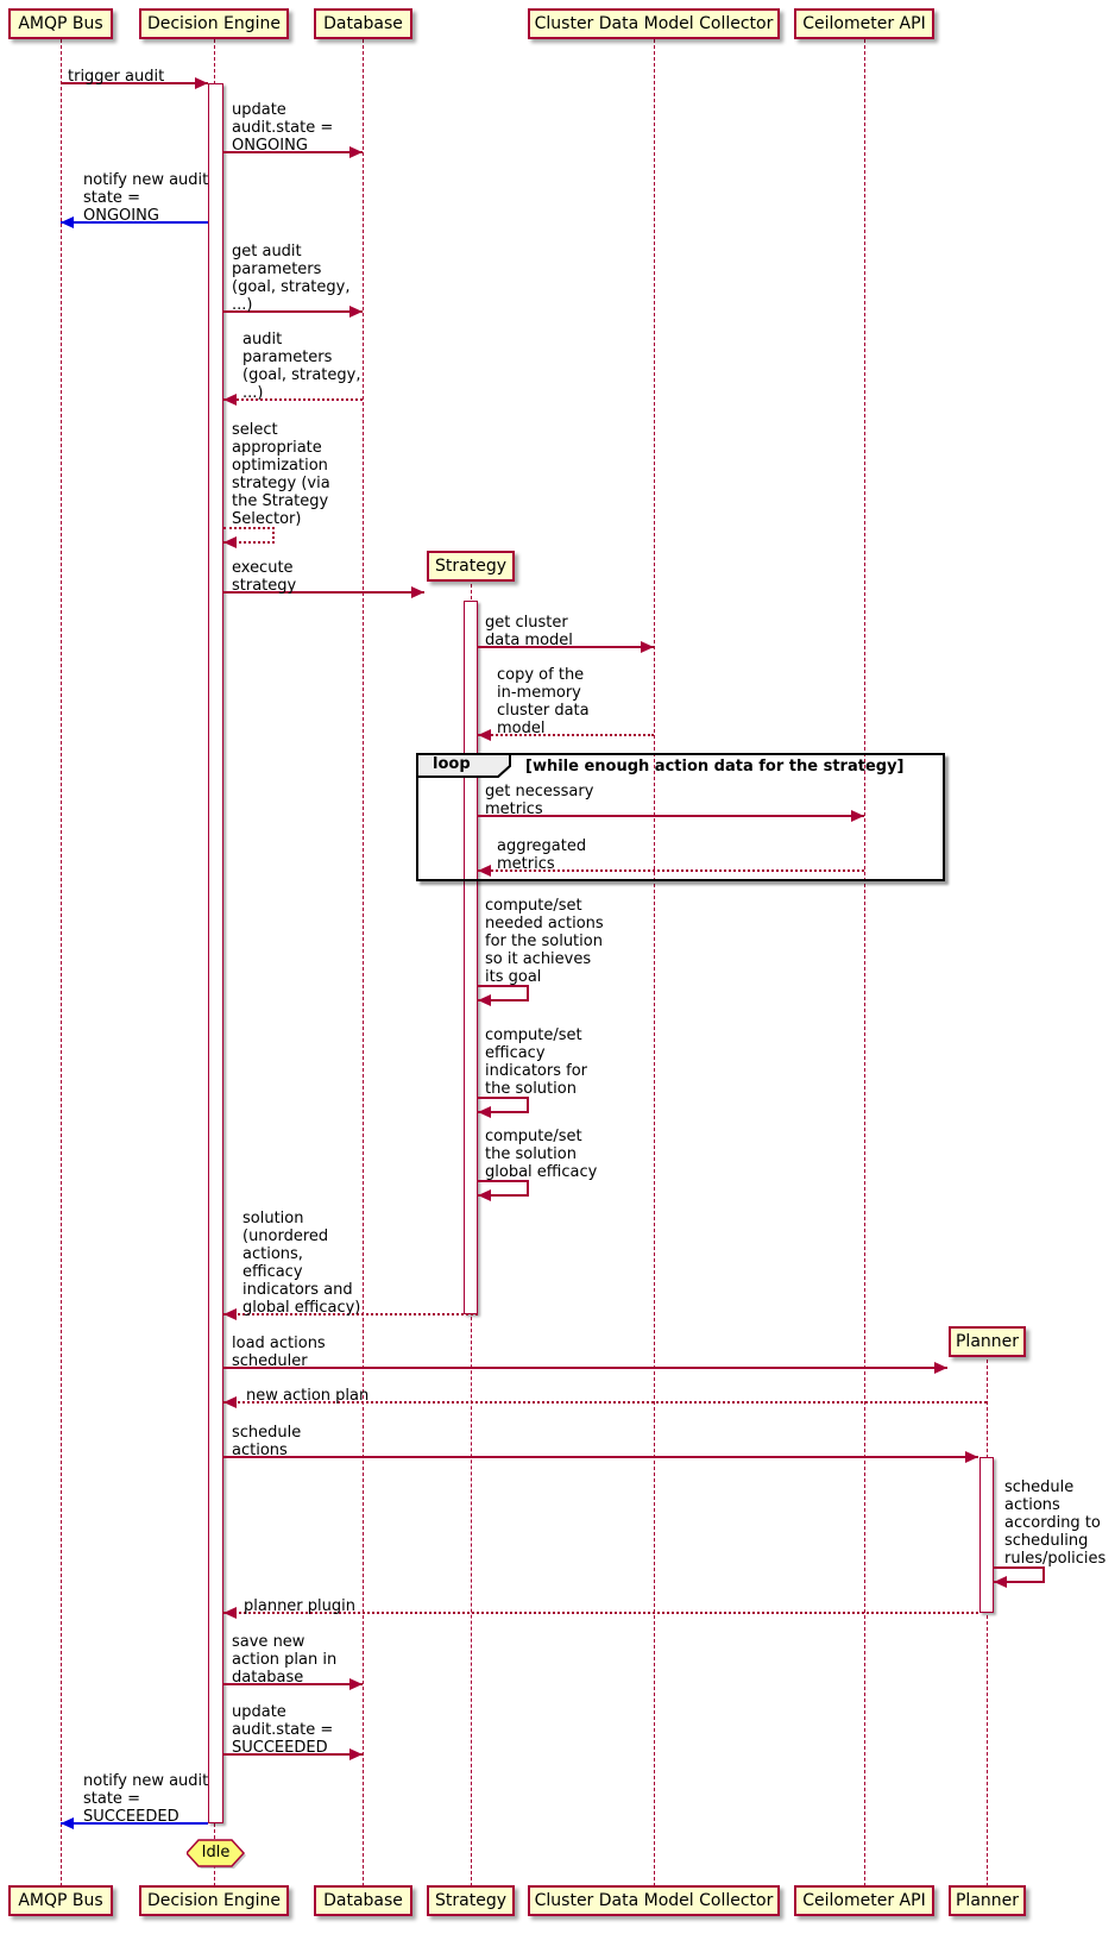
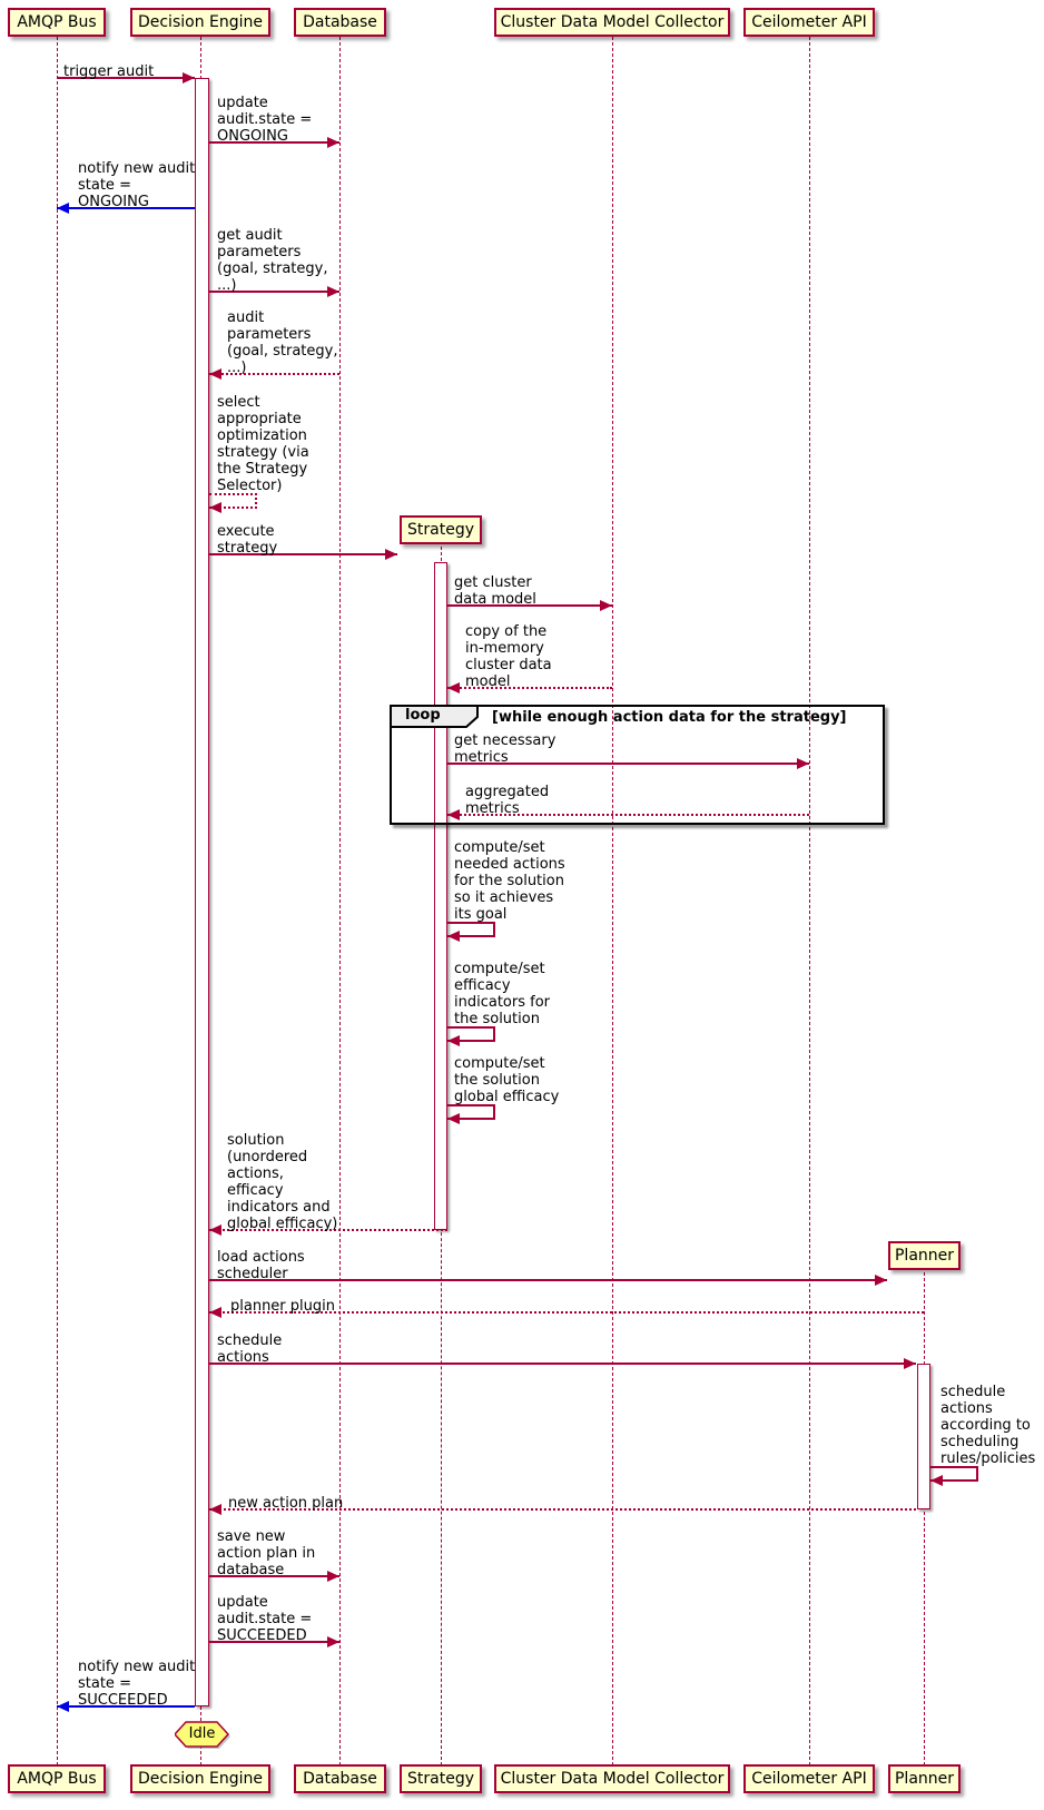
  loop
  [while enough action data for the strategy]
  trigger audit
  update
  audit.state =
  ONGOING
  notify new audit
  state =
  ONGOING
  get audit
  parameters
  (goal, strategy,
  ...)
  audit
  parameters
  (goal, strategy,
  ...)
  select
  appropriate
  optimization
  strategy (via
  the Strategy
  Selector)
  execute
  strategy
  get cluster
  data model
  copy of the
  in-memory
  cluster data
  model
  get necessary
  metrics
  aggregated
  metrics
  compute/set
  needed actions
  for the solution
  so it achieves
  its goal
  compute/set
  efficacy
  indicators for
  the solution
  compute/set
  the solution
  global efficacy
  solution
  (unordered
  actions,
  efficacy
  indicators and
  global efficacy)
  load actions
  scheduler
- new action plan
+ planner plugin
  schedule
  actions
  schedule
  actions
  according to
  scheduling
  rules/policies
- planner plugin
+ new action plan
  save new
  action plan in
  database
  update
  audit.state =
  SUCCEEDED
  notify new audit
  state =
  SUCCEEDED
  AMQP Bus
  AMQP Bus
  Decision Engine
  Decision Engine
  Database
  Database
  Strategy
  Strategy
  Cluster Data Model Collector
  Cluster Data Model Collector
  Ceilometer API
  Ceilometer API
  Planner
  Planner
  Idle
